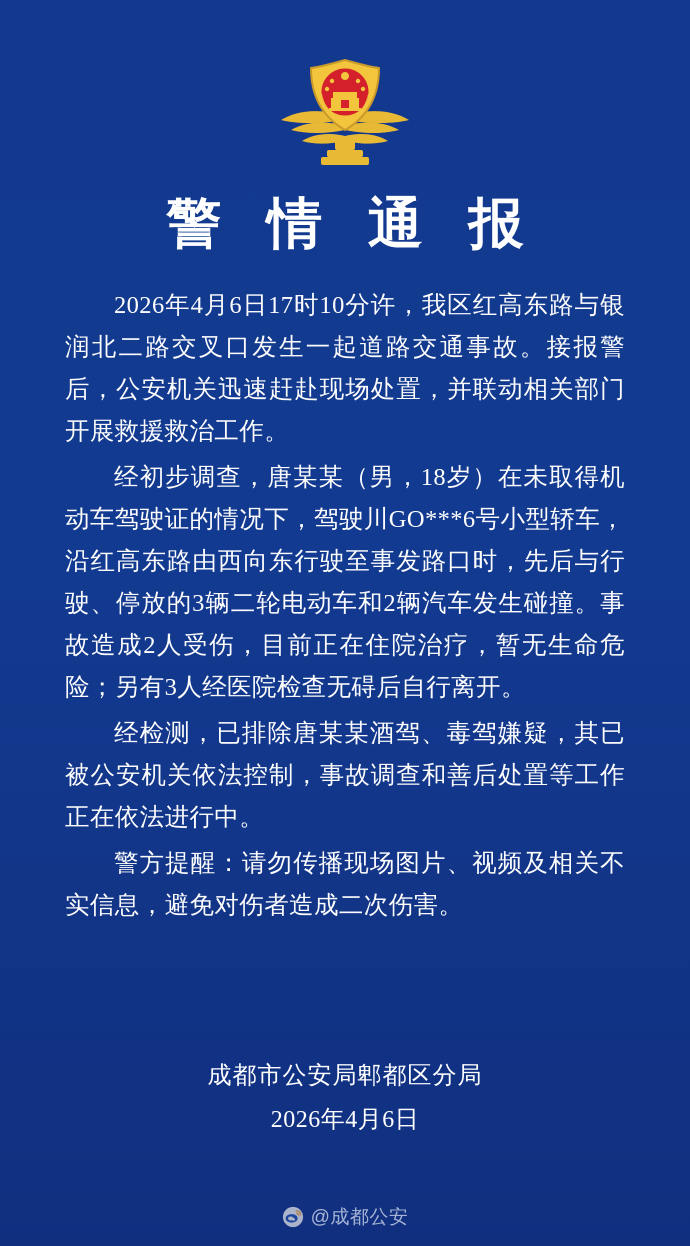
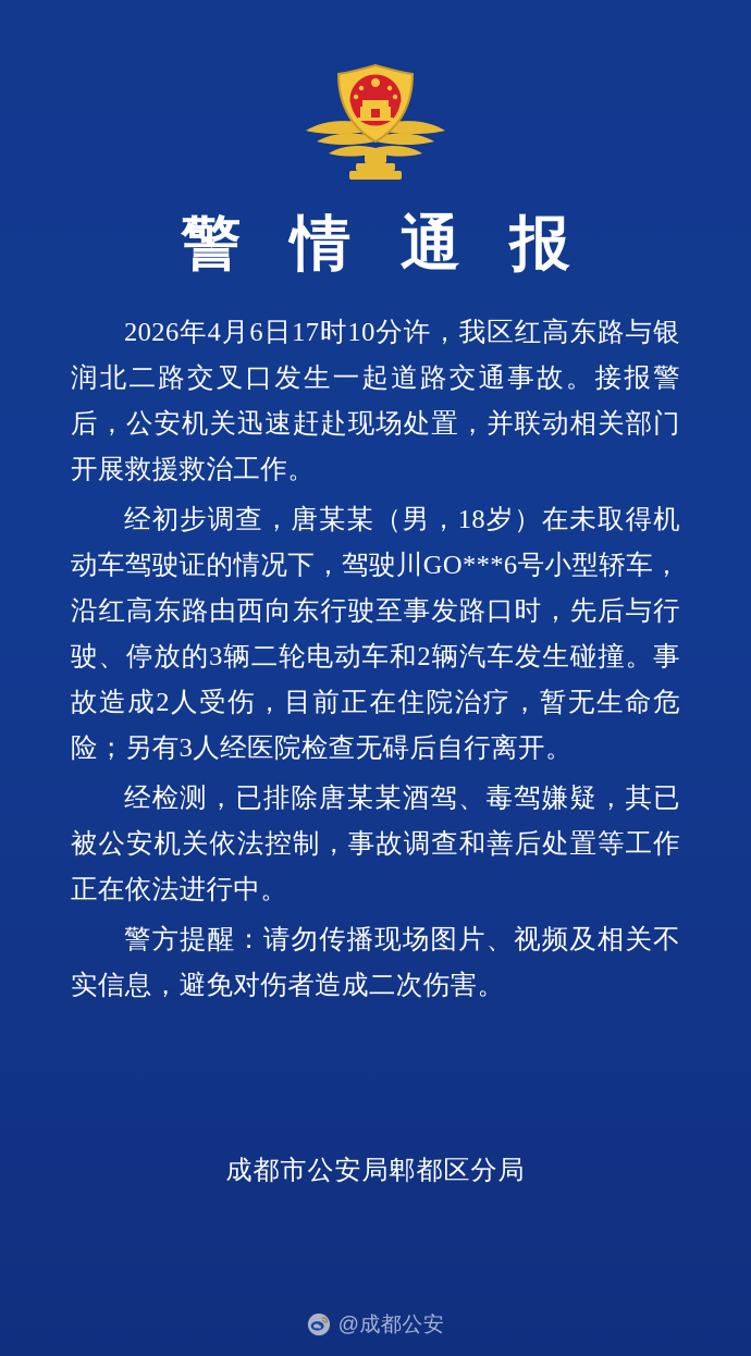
  警 情 通 报
  2026年4月6日17时10分许，我区红高东路与银润北二路交叉口发生一起道路交通事故。接报警后，公安机关迅速赶赴现场处置，并联动相关部门开展救援救治工作。
  经初步调查，唐某某（男，18岁）在未取得机动车驾驶证的情况下，驾驶川GO***6号小型轿车，沿红高东路由西向东行驶至事发路口时，先后与行驶、停放的3辆二轮电动车和2辆汽车发生碰撞。事故造成2人受伤，目前正在住院治疗，暂无生命危险；另有3人经医院检查无碍后自行离开。
  经检测，已排除唐某某酒驾、毒驾嫌疑，其已被公安机关依法控制，事故调查和善后处置等工作正在依法进行中。
  警方提醒：请勿传播现场图片、视频及相关不实信息，避免对伤者造成二次伤害。
  成都市公安局郫都区分局
- 2026年4月6日
  @成都公安
